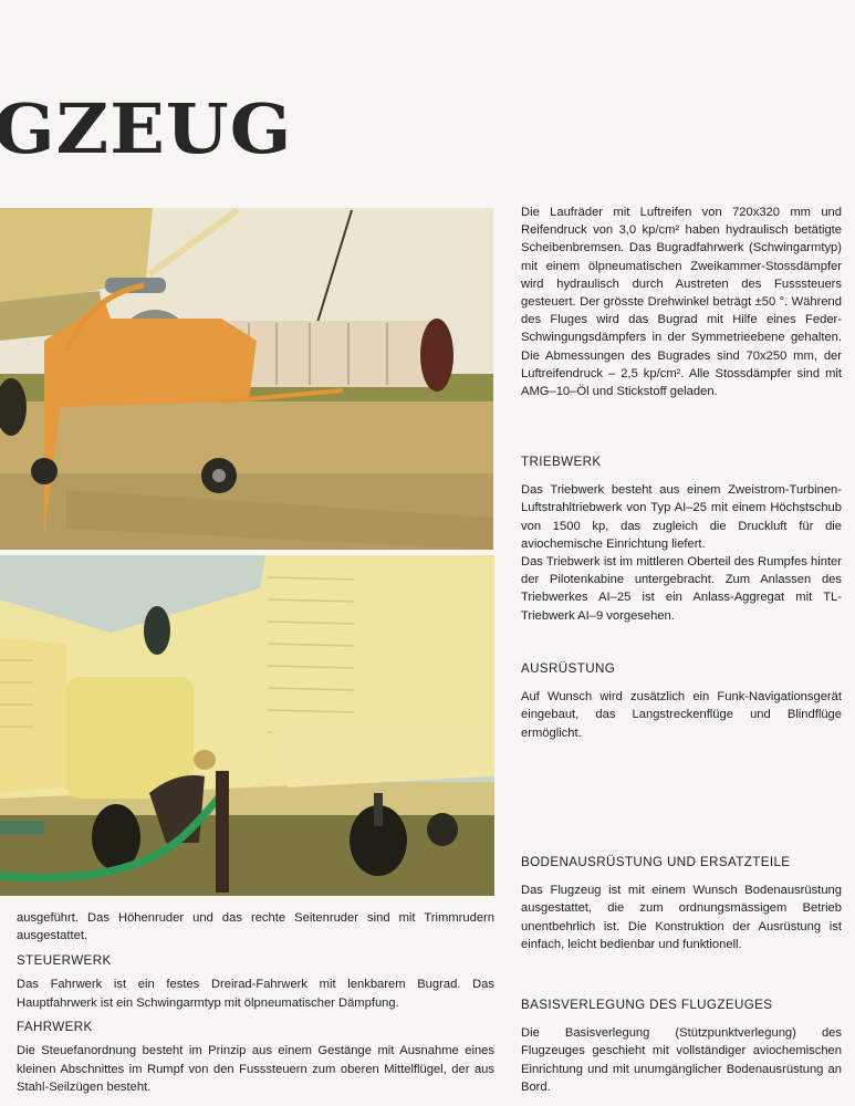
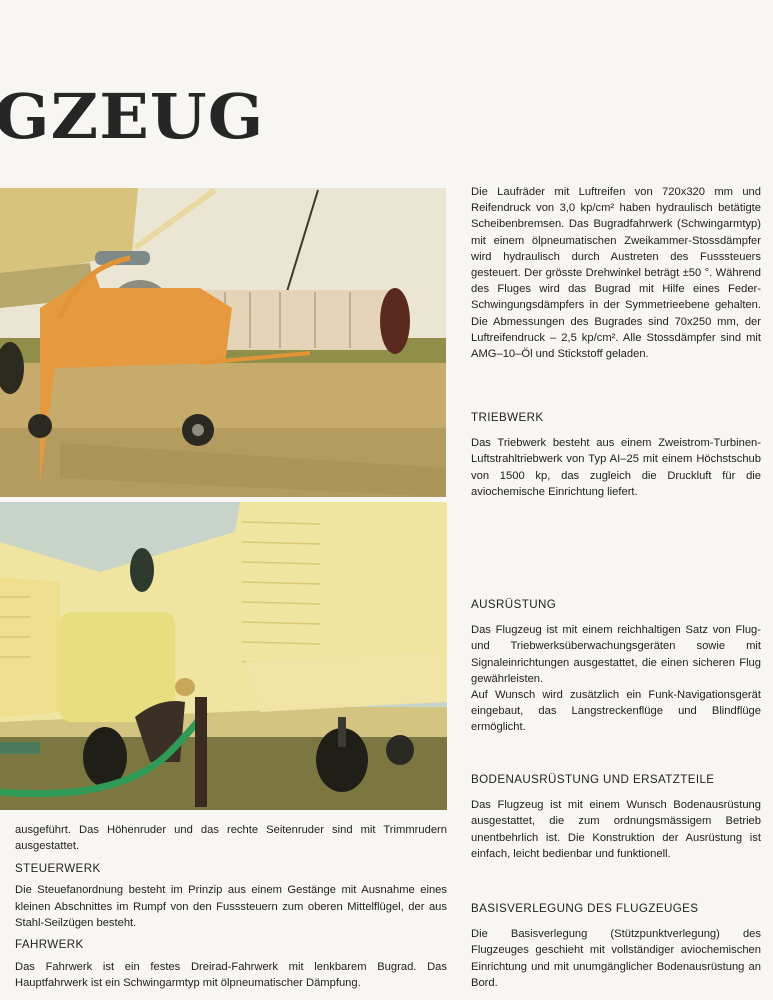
  GZEUG
  Die Laufräder mit Luftreifen von 720x320 mm und Reifendruck von 3,0 kp/cm² haben hydraulisch betätigte Scheibenbremsen. Das Bugradfahrwerk (Schwingarmtyp) mit einem ölpneumatischen Zweikammer-Stossdämpfer wird hydraulisch durch Austreten des Fusssteuers gesteuert. Der grösste Drehwinkel beträgt ±50 °. Während des Fluges wird das Bugrad mit Hilfe eines Feder-Schwingungsdämpfers in der Symmetrieebene gehalten. Die Abmessungen des Bugrades sind 70x250 mm, der Luftreifendruck – 2,5 kp/cm². Alle Stossdämpfer sind mit AMG–10–Öl und Stickstoff geladen.
  TRIEBWERK
  Das Triebwerk besteht aus einem Zweistrom-Turbinen-Luftstrahltriebwerk von Typ AI–25 mit einem Höchstschub von 1500 kp, das zugleich die Druckluft für die aviochemische Einrichtung liefert.
- Das Triebwerk ist im mittleren Oberteil des Rumpfes hinter der Pilotenkabine untergebracht. Zum Anlassen des Triebwerkes AI–25 ist ein Anlass-Aggregat mit TL-Triebwerk AI–9 vorgesehen.
  AUSRÜSTUNG
+ Das Flugzeug ist mit einem reichhaltigen Satz von Flug- und Triebwerksüberwachungsgeräten sowie mit Signaleinrichtungen ausgestattet, die einen sicheren Flug gewährleisten.
  Auf Wunsch wird zusätzlich ein Funk-Navigationsgerät eingebaut, das Langstreckenflüge und Blindflüge ermöglicht.
  BODENAUSRÜSTUNG UND ERSATZTEILE
  Das Flugzeug ist mit einem Wunsch Bodenausrüstung ausgestattet, die zum ordnungsmässigem Betrieb unentbehrlich ist. Die Konstruktion der Ausrüstung ist einfach, leicht bedienbar und funktionell.
  BASISVERLEGUNG DES FLUGZEUGES
  Die Basisverlegung (Stützpunktverlegung) des Flugzeuges geschieht mit vollständiger aviochemischen Einrichtung und mit unumgänglicher Bodenausrüstung an Bord.
  ausgeführt. Das Höhenruder und das rechte Seitenruder sind mit Trimmrudern ausgestattet.
  STEUERWERK
- Das Fahrwerk ist ein festes Dreirad-Fahrwerk mit lenkbarem Bugrad. Das Hauptfahrwerk ist ein Schwingarmtyp mit ölpneumatischer Dämpfung.
+ Die Steuefanordnung besteht im Prinzip aus einem Gestänge mit Ausnahme eines kleinen Abschnittes im Rumpf von den Fusssteuern zum oberen Mittelflügel, der aus Stahl-Seilzügen besteht.
  FAHRWERK
- Die Steuefanordnung besteht im Prinzip aus einem Gestänge mit Ausnahme eines kleinen Abschnittes im Rumpf von den Fusssteuern zum oberen Mittelflügel, der aus Stahl-Seilzügen besteht.
+ Das Fahrwerk ist ein festes Dreirad-Fahrwerk mit lenkbarem Bugrad. Das Hauptfahrwerk ist ein Schwingarmtyp mit ölpneumatischer Dämpfung.
